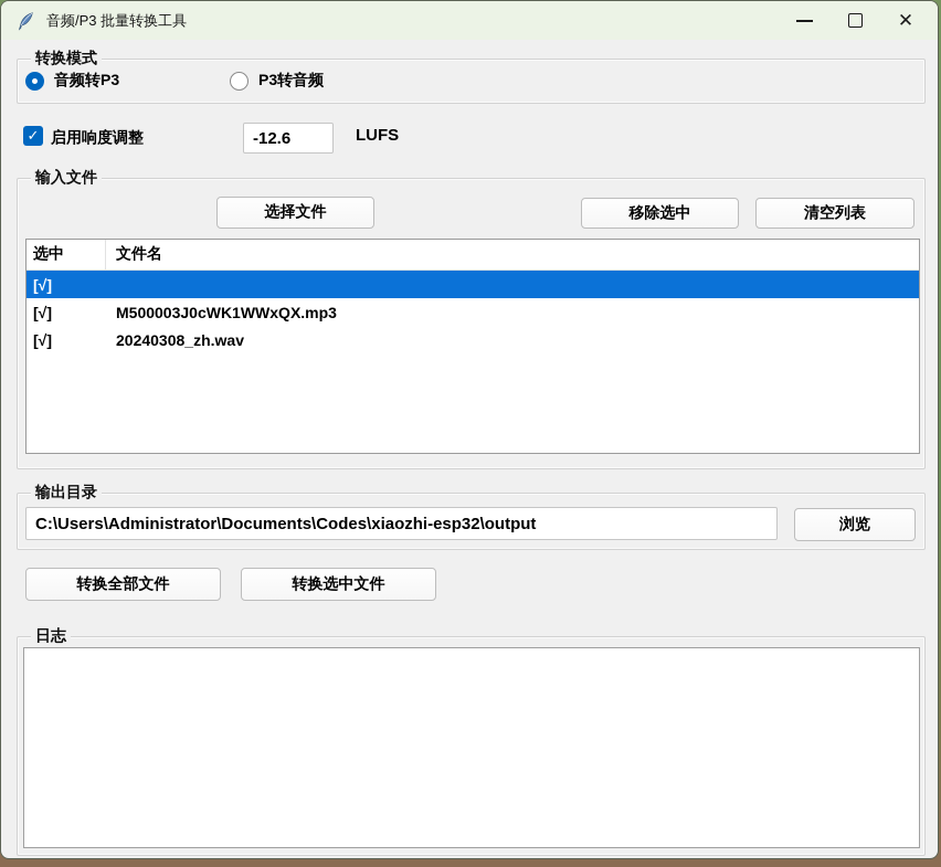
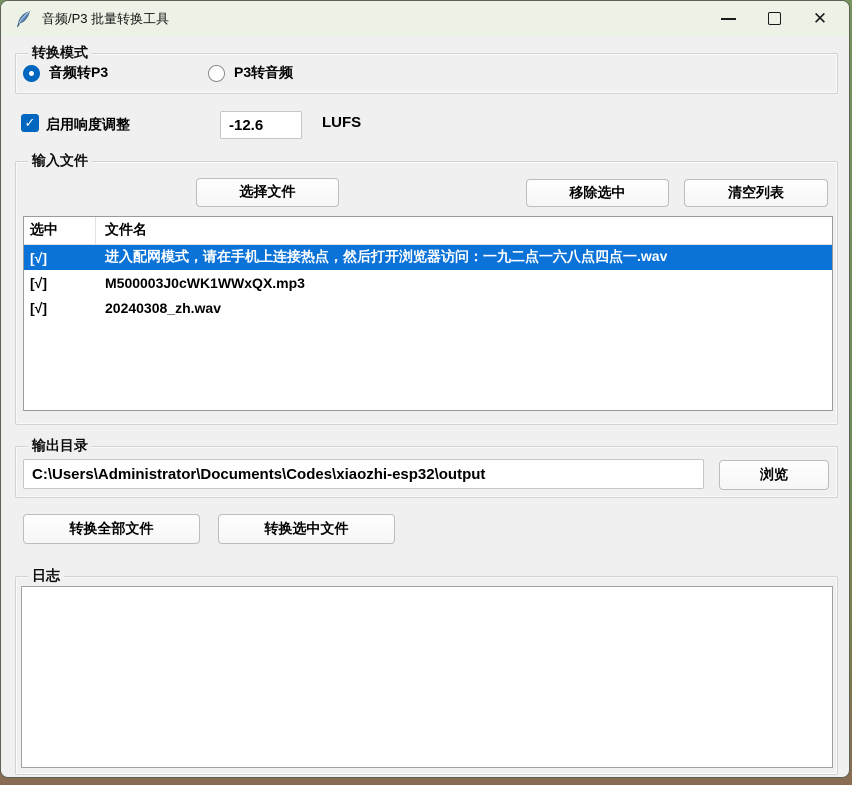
  音频/P3 批量转换工具
  ✕
  转换模式
  音频转P3
  P3转音频
  ✓
  启用响度调整
  -12.6
  LUFS
  输入文件
  选择文件
  移除选中
  清空列表
  选中
  文件名
  [√]
+ 进入配网模式，请在手机上连接热点，然后打开浏览器访问：一九二点一六八点四点一.wav
  [√]
  M500003J0cWK1WWxQX.mp3
  [√]
  20240308_zh.wav
  输出目录
  C:\Users\Administrator\Documents\Codes\xiaozhi-esp32\output
  浏览
  转换全部文件
  转换选中文件
  日志
